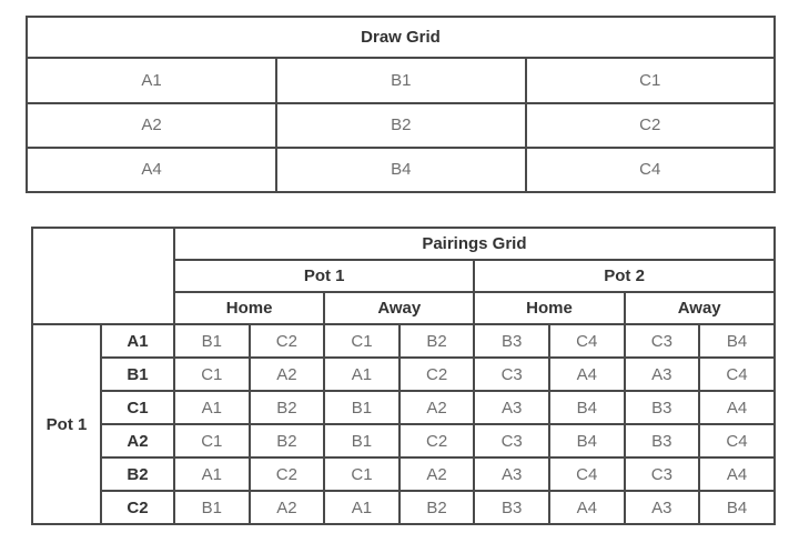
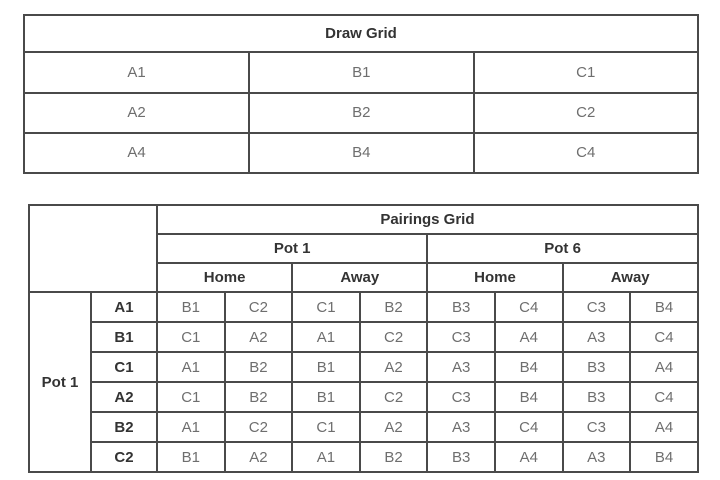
  Draw Grid
  A1	B1	C1
  A2	B2	C2
  A4	B4	C4
  	Pairings Grid
- Pot 1	Pot 2
+ Pot 1	Pot 6
  Home	Away	Home	Away
  Pot 1	A1	B1	C2	C1	B2	B3	C4	C3	B4
  B1	C1	A2	A1	C2	C3	A4	A3	C4
  C1	A1	B2	B1	A2	A3	B4	B3	A4
  A2	C1	B2	B1	C2	C3	B4	B3	C4
  B2	A1	C2	C1	A2	A3	C4	C3	A4
  C2	B1	A2	A1	B2	B3	A4	A3	B4
